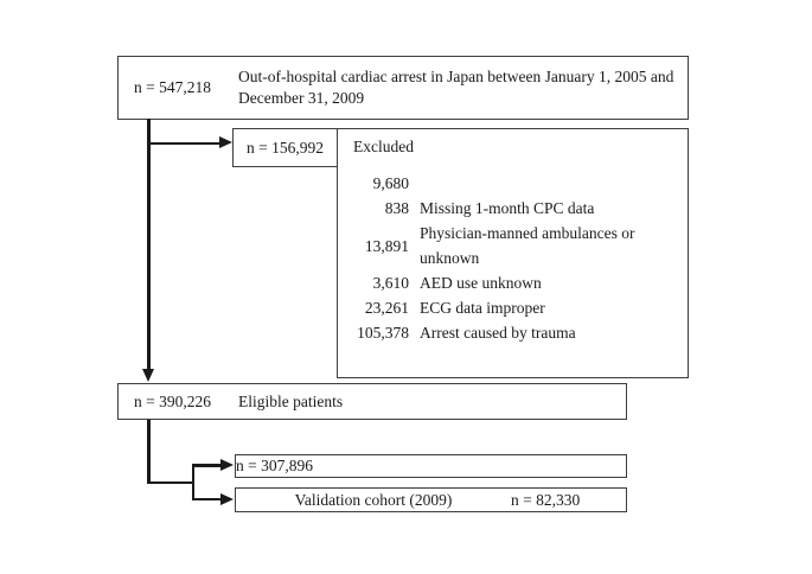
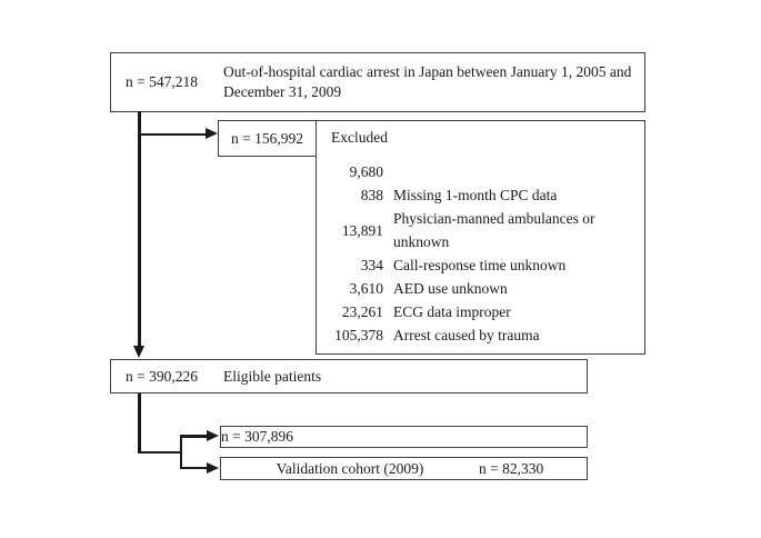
  n = 547,218
  Out-of-hospital cardiac arrest in Japan between January 1, 2005 and December 31, 2009
  n = 156,992
  Excluded
  9,680
  838
  Missing 1-month CPC data
  13,891
  Physician-manned ambulances or unknown
+ 334
+ Call-response time unknown
  3,610
  AED use unknown
  23,261
  ECG data improper
  105,378
  Arrest caused by trauma
  n = 390,226
  Eligible patients
  n = 307,896
  Validation cohort (2009)
  n = 82,330
